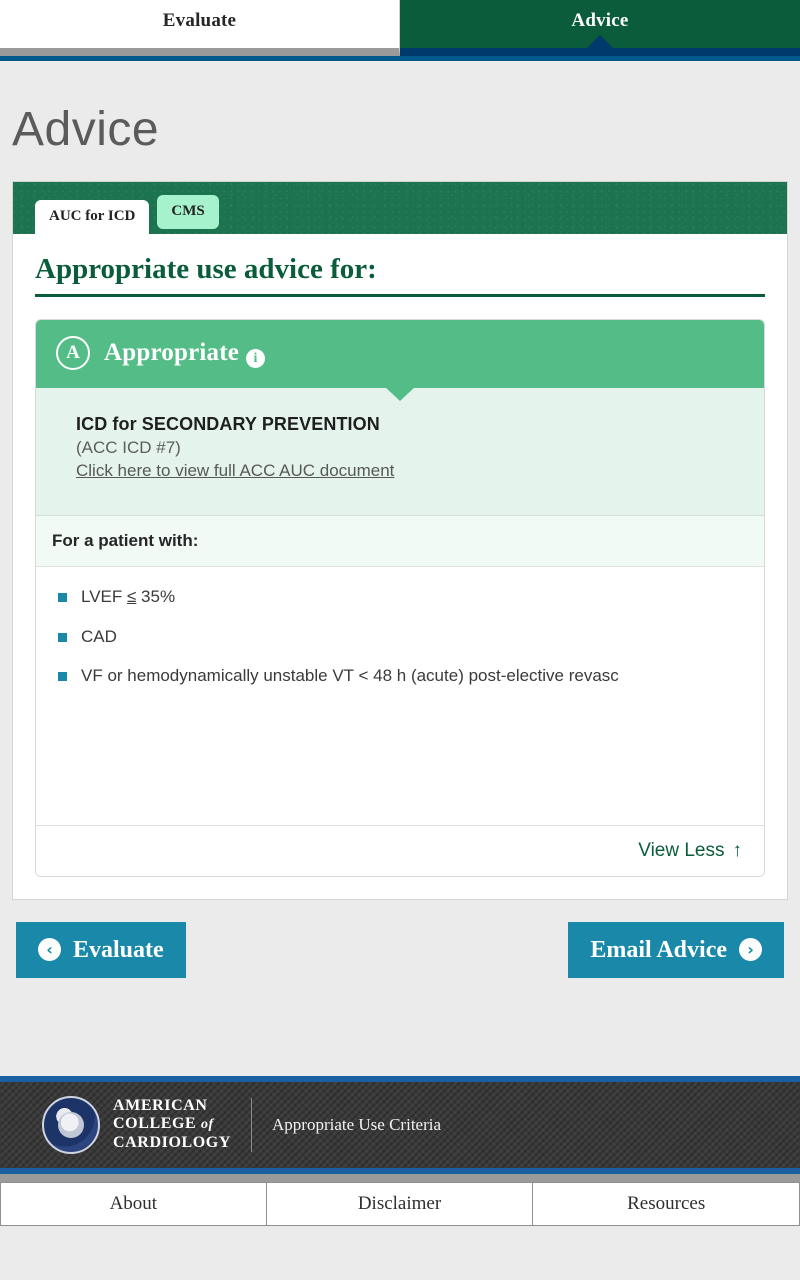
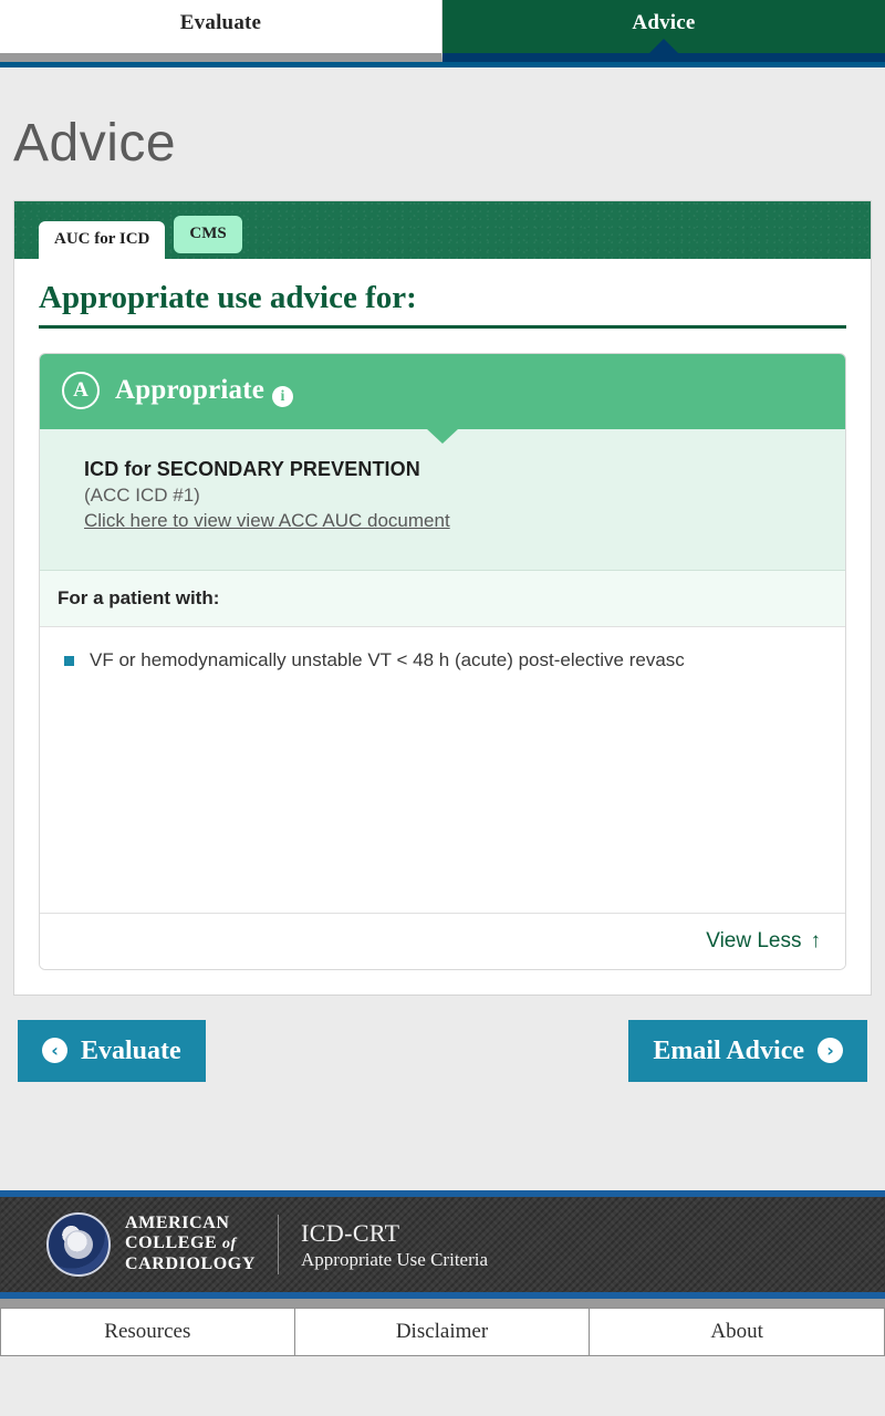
  Evaluate
  Advice
  Advice
  AUC for ICD
  CMS
  Appropriate use advice for:
  A
  Appropriate i
  ICD for SECONDARY PREVENTION
- (ACC ICD #7)
+ (ACC ICD #1)
- Click here to view full ACC AUC document
+ Click here to view view ACC AUC document
  For a patient with:
- LVEF ≤ 35%
- CAD
  VF or hemodynamically unstable VT < 48 h (acute) post-elective revasc
  View Less
  ↑
  ‹
  Evaluate
  Email Advice
  ›
  AMERICAN
  COLLEGE of
  CARDIOLOGY
+ ICD-CRT
  Appropriate Use Criteria
- About
+ Resources
  Disclaimer
- Resources
+ About
